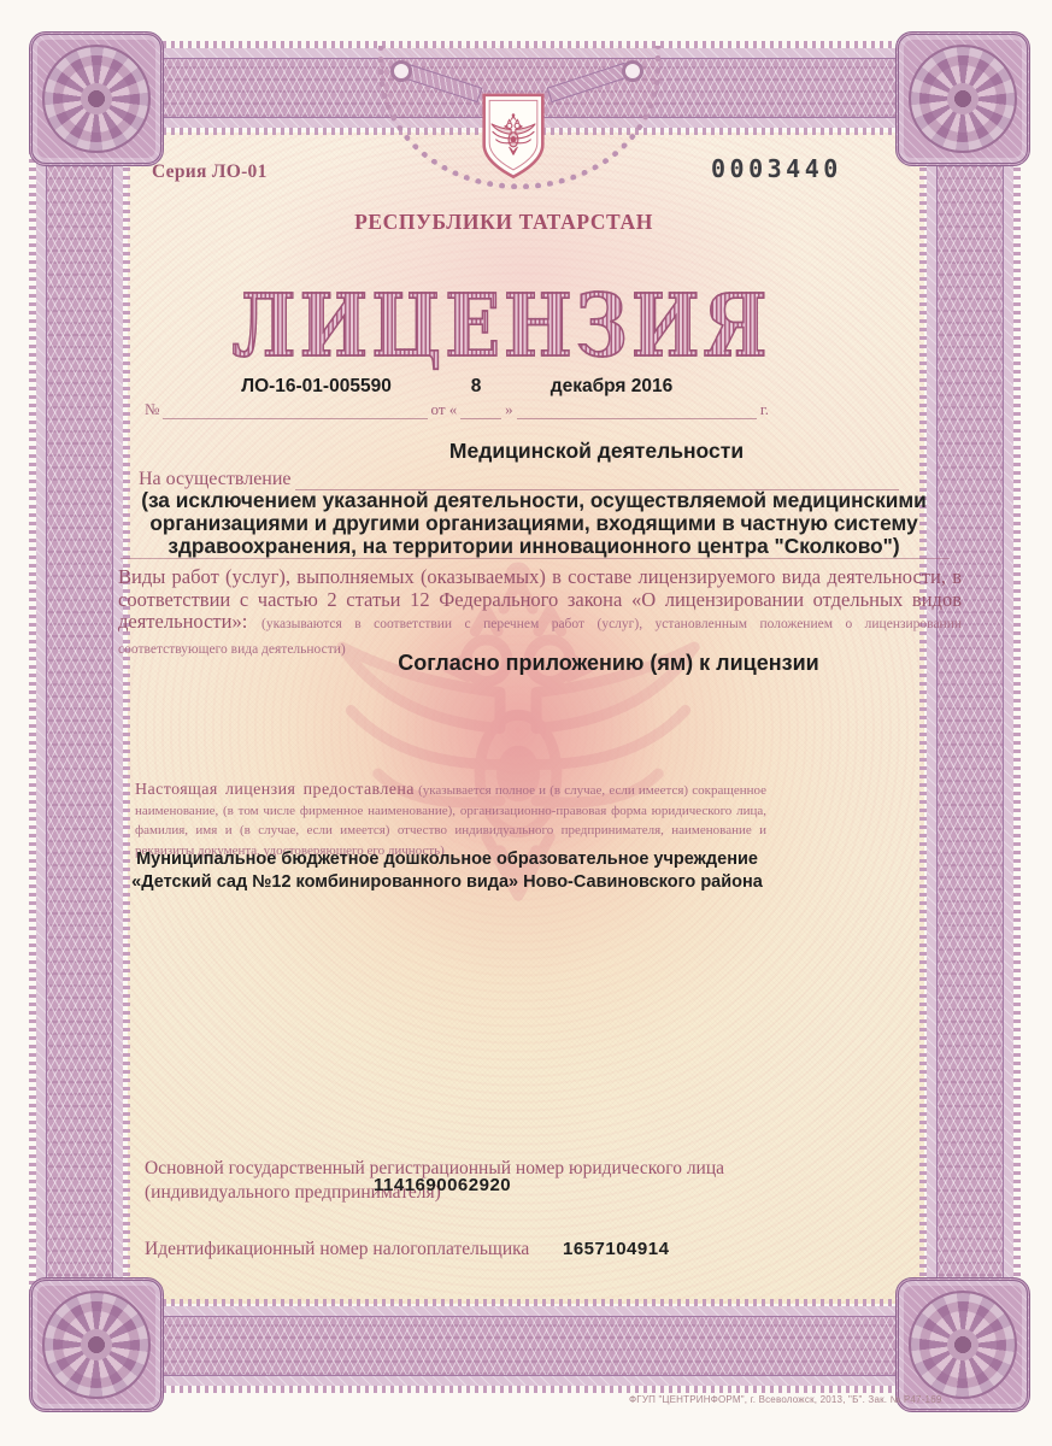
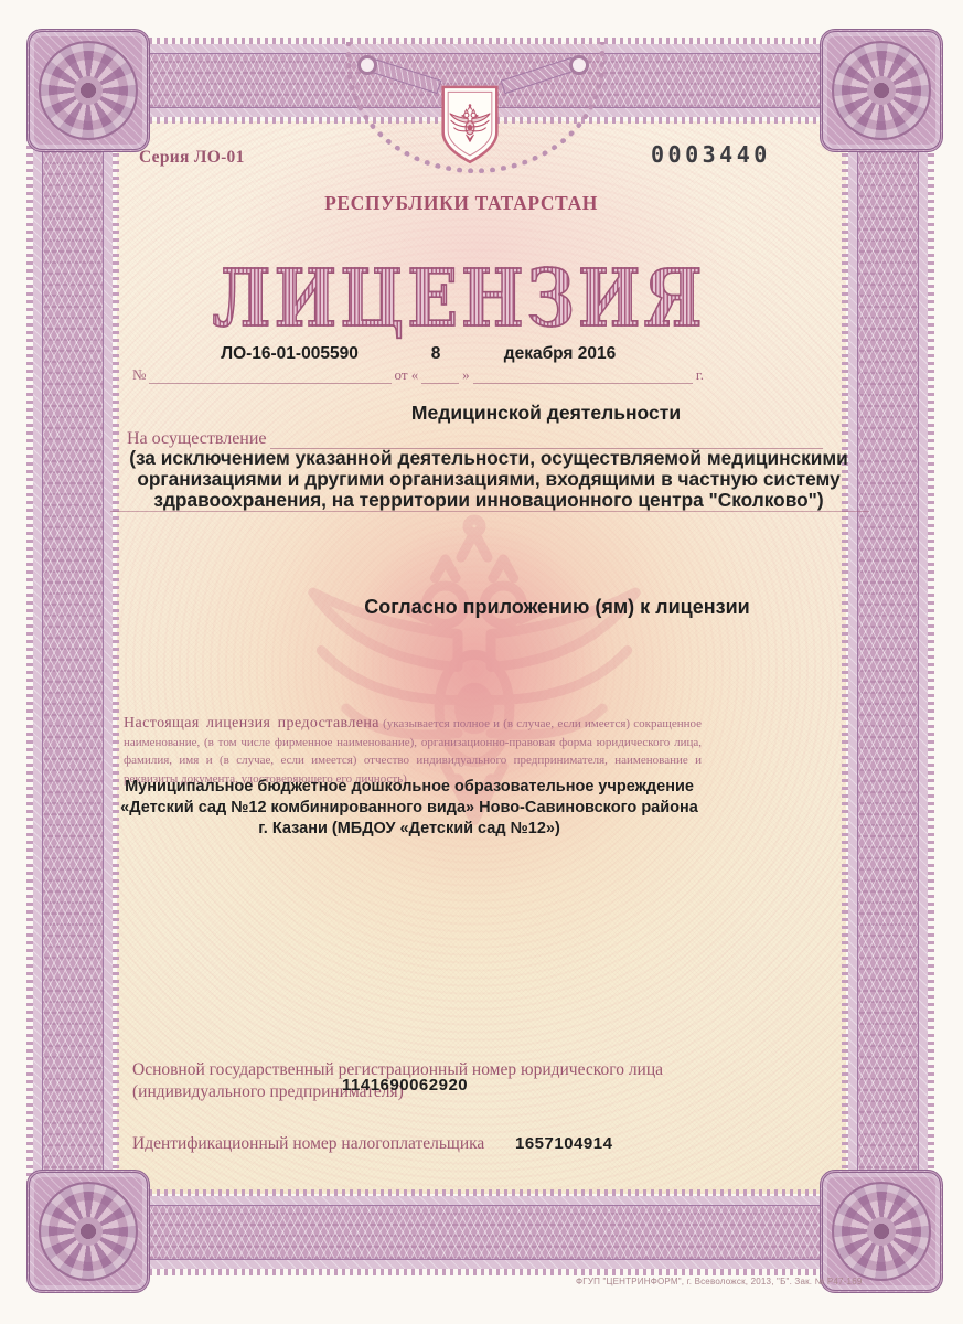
  Серия ЛО-01
  0003440
  РЕСПУБЛИКИ ТАТАРСТАН
  ЛИЦЕНЗИЯ
  ЛО-16-01-005590
  8
  декабря 2016
  №
  от «
  »
  г.
  Медицинской деятельности
  На осуществление
  (за исключением указанной деятельности, осуществляемой медицинскими организациями и другими организациями, входящими в частную систему здравоохранения, на территории инновационного центра "Сколково")
- Виды работ (услуг), выполняемых (оказываемых) в составе лицензируемого вида деятельности, в соответствии с частью 2 статьи 12 Федерального закона «О лицензировании отдельных видов деятельности»: (указываются в соответствии с перечнем работ (услуг), установленным положением о лицензировании соответствующего вида деятельности)
  Согласно приложению (ям) к лицензии
  Настоящая лицензия предоставлена (указывается полное и (в случае, если имеется) сокращенное наименование, (в том числе фирменное наименование), организационно-правовая форма юридического лица, фамилия, имя и (в случае, если имеется) отчество индивидуального предпринимателя, наименование и реквизиты документа, удостоверяющего его личность)
  Муниципальное бюджетное дошкольное образовательное учреждение
  «Детский сад №12 комбинированного вида» Ново-Савиновского района
+ г. Казани (МБДОУ «Детский сад №12»)
  Основной государственный регистрационный номер юридического лица (индивидуального предпринимателя)
  1141690062920
  Идентификационный номер налогоплательщика
  1657104914
  ФГУП "ЦЕНТРИНФОРМ", г. Всеволожск, 2013, "Б". Зак. № Р47-169
